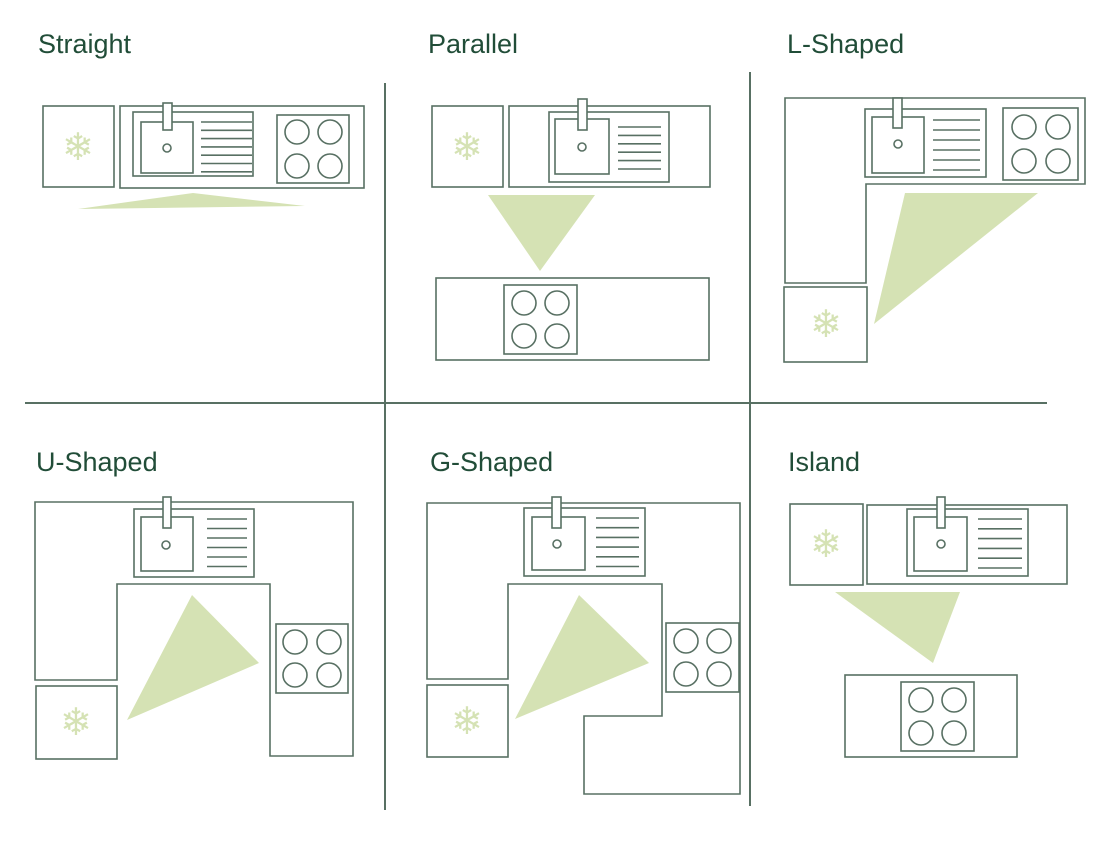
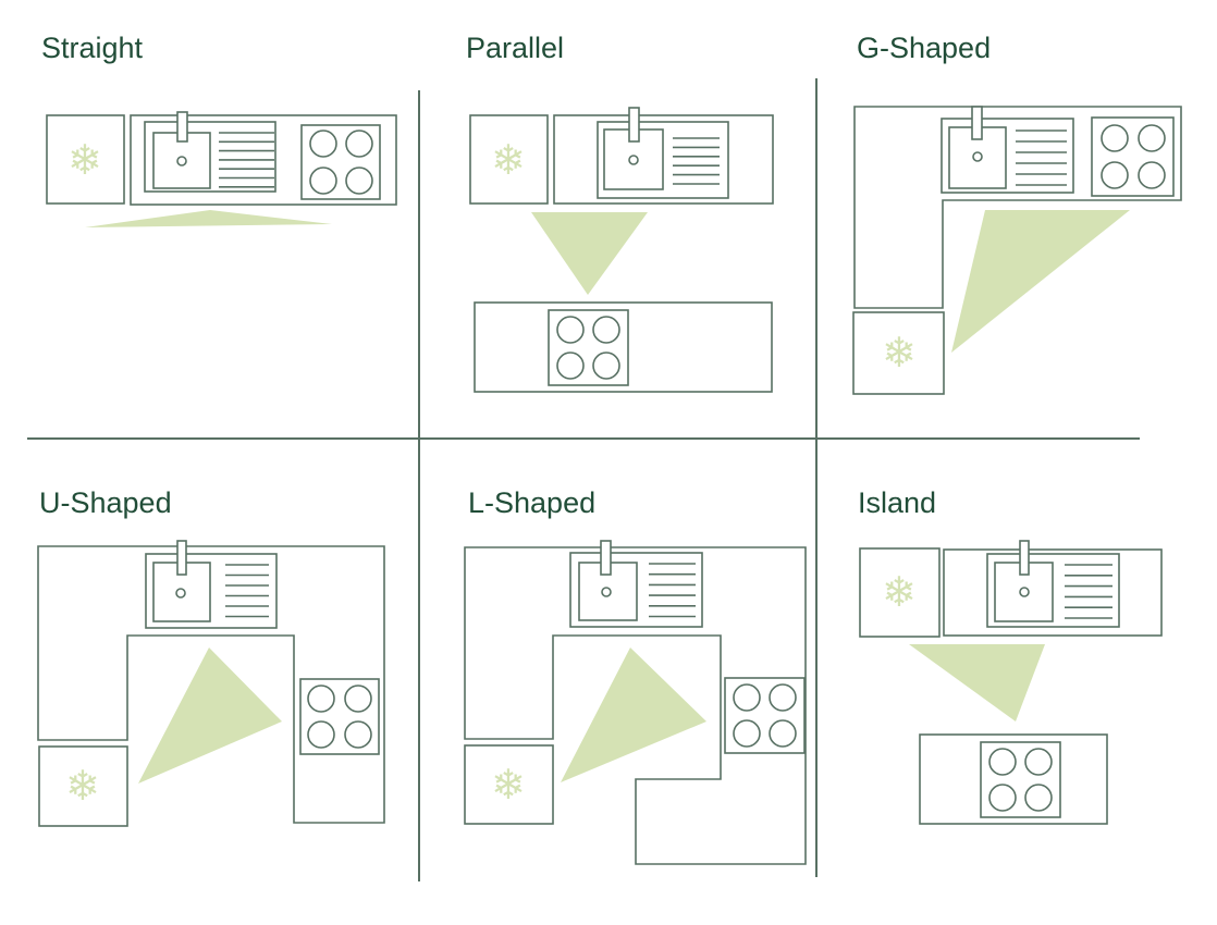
  ❄
  ❄
  ❄
  ❄
  ❄
  ❄
  Straight
  Parallel
- L-Shaped
+ G-Shaped
  U-Shaped
- G-Shaped
+ L-Shaped
  Island
